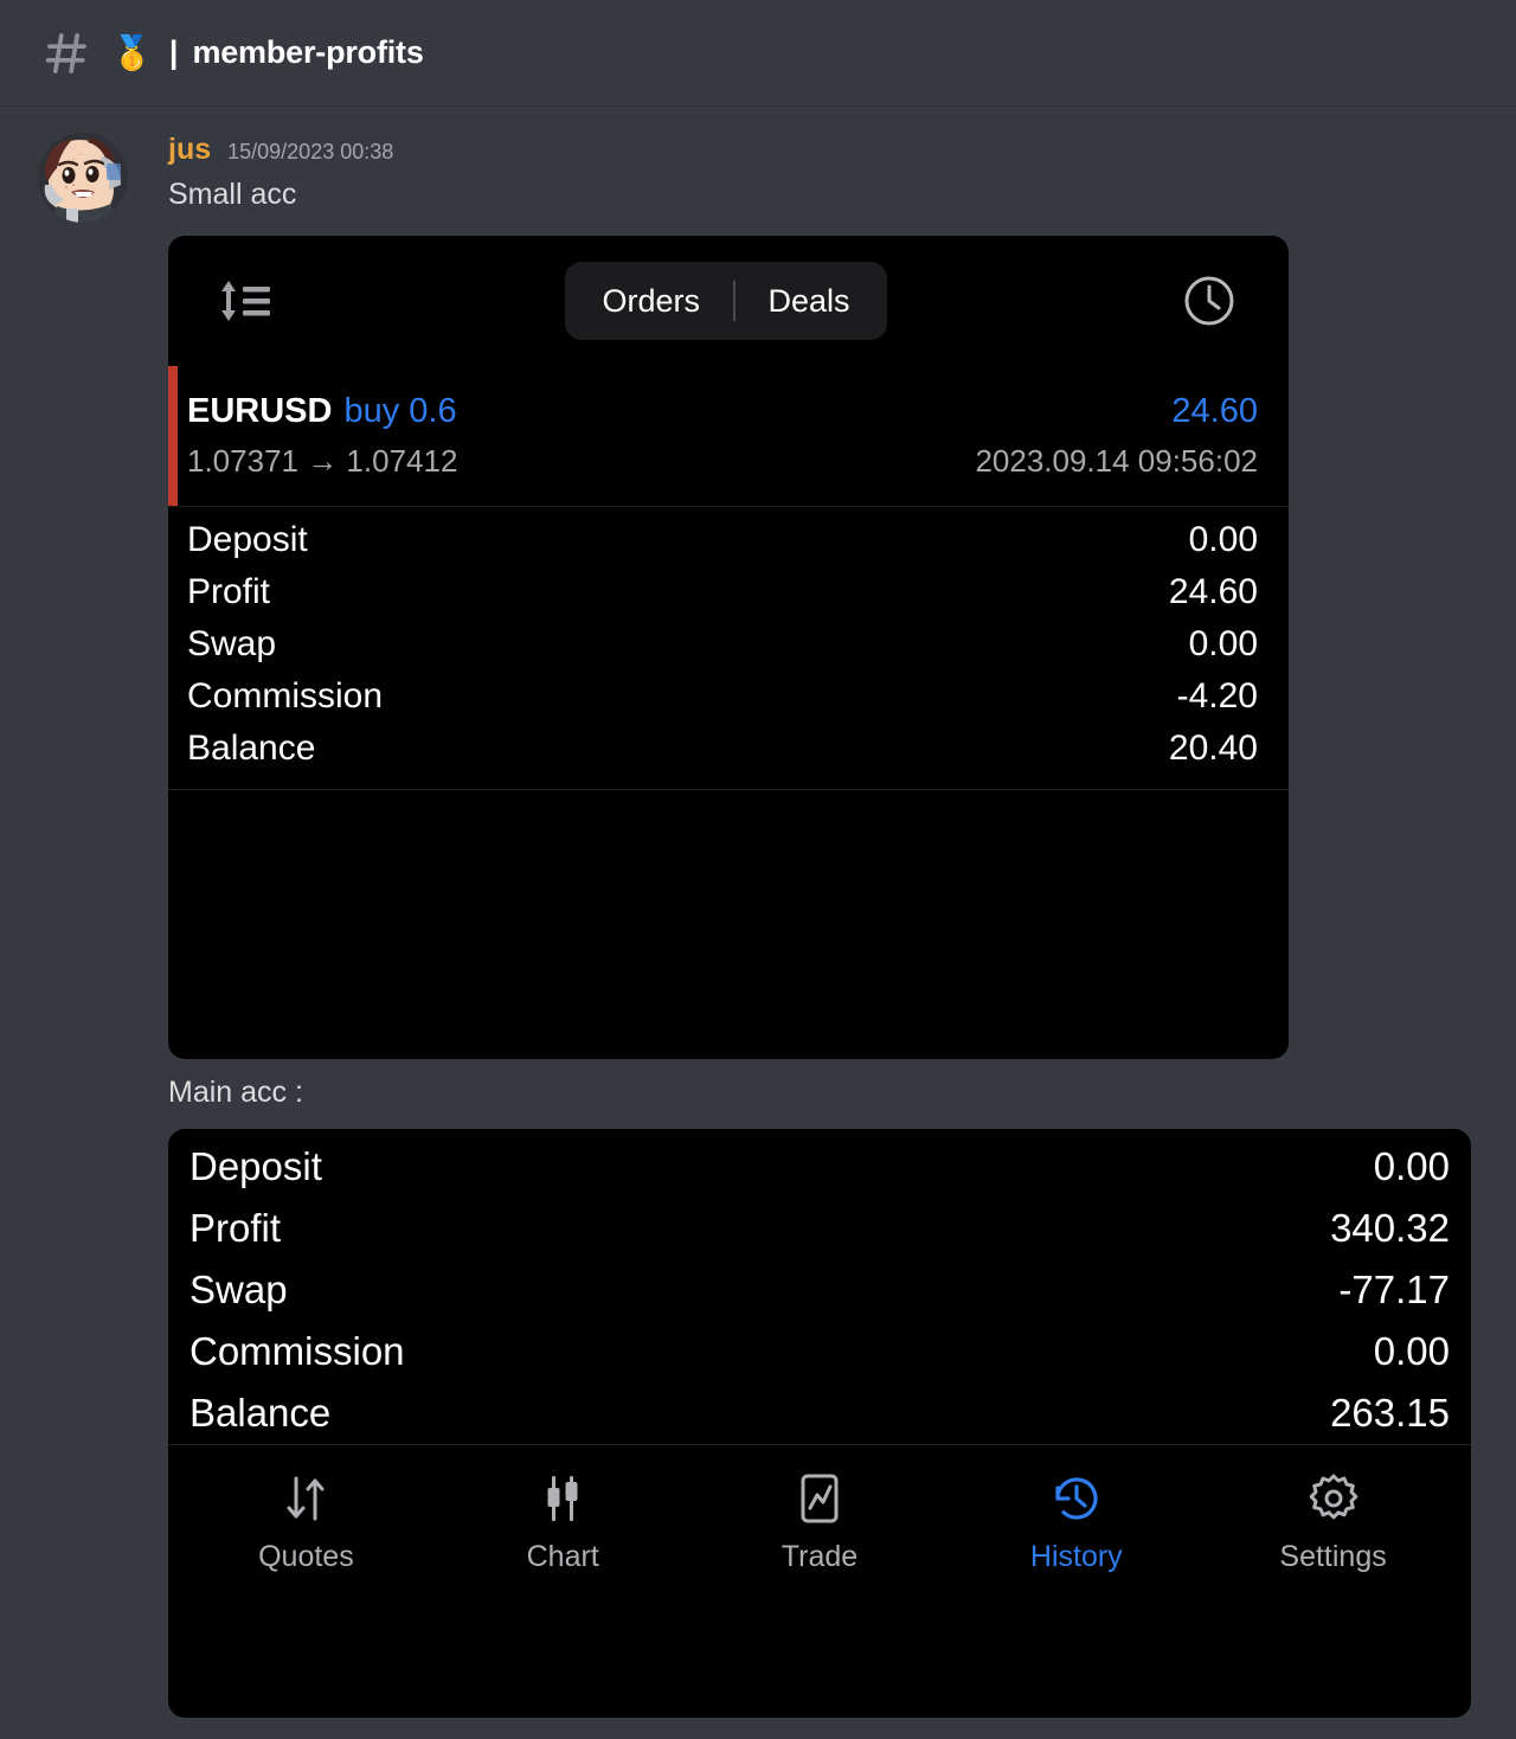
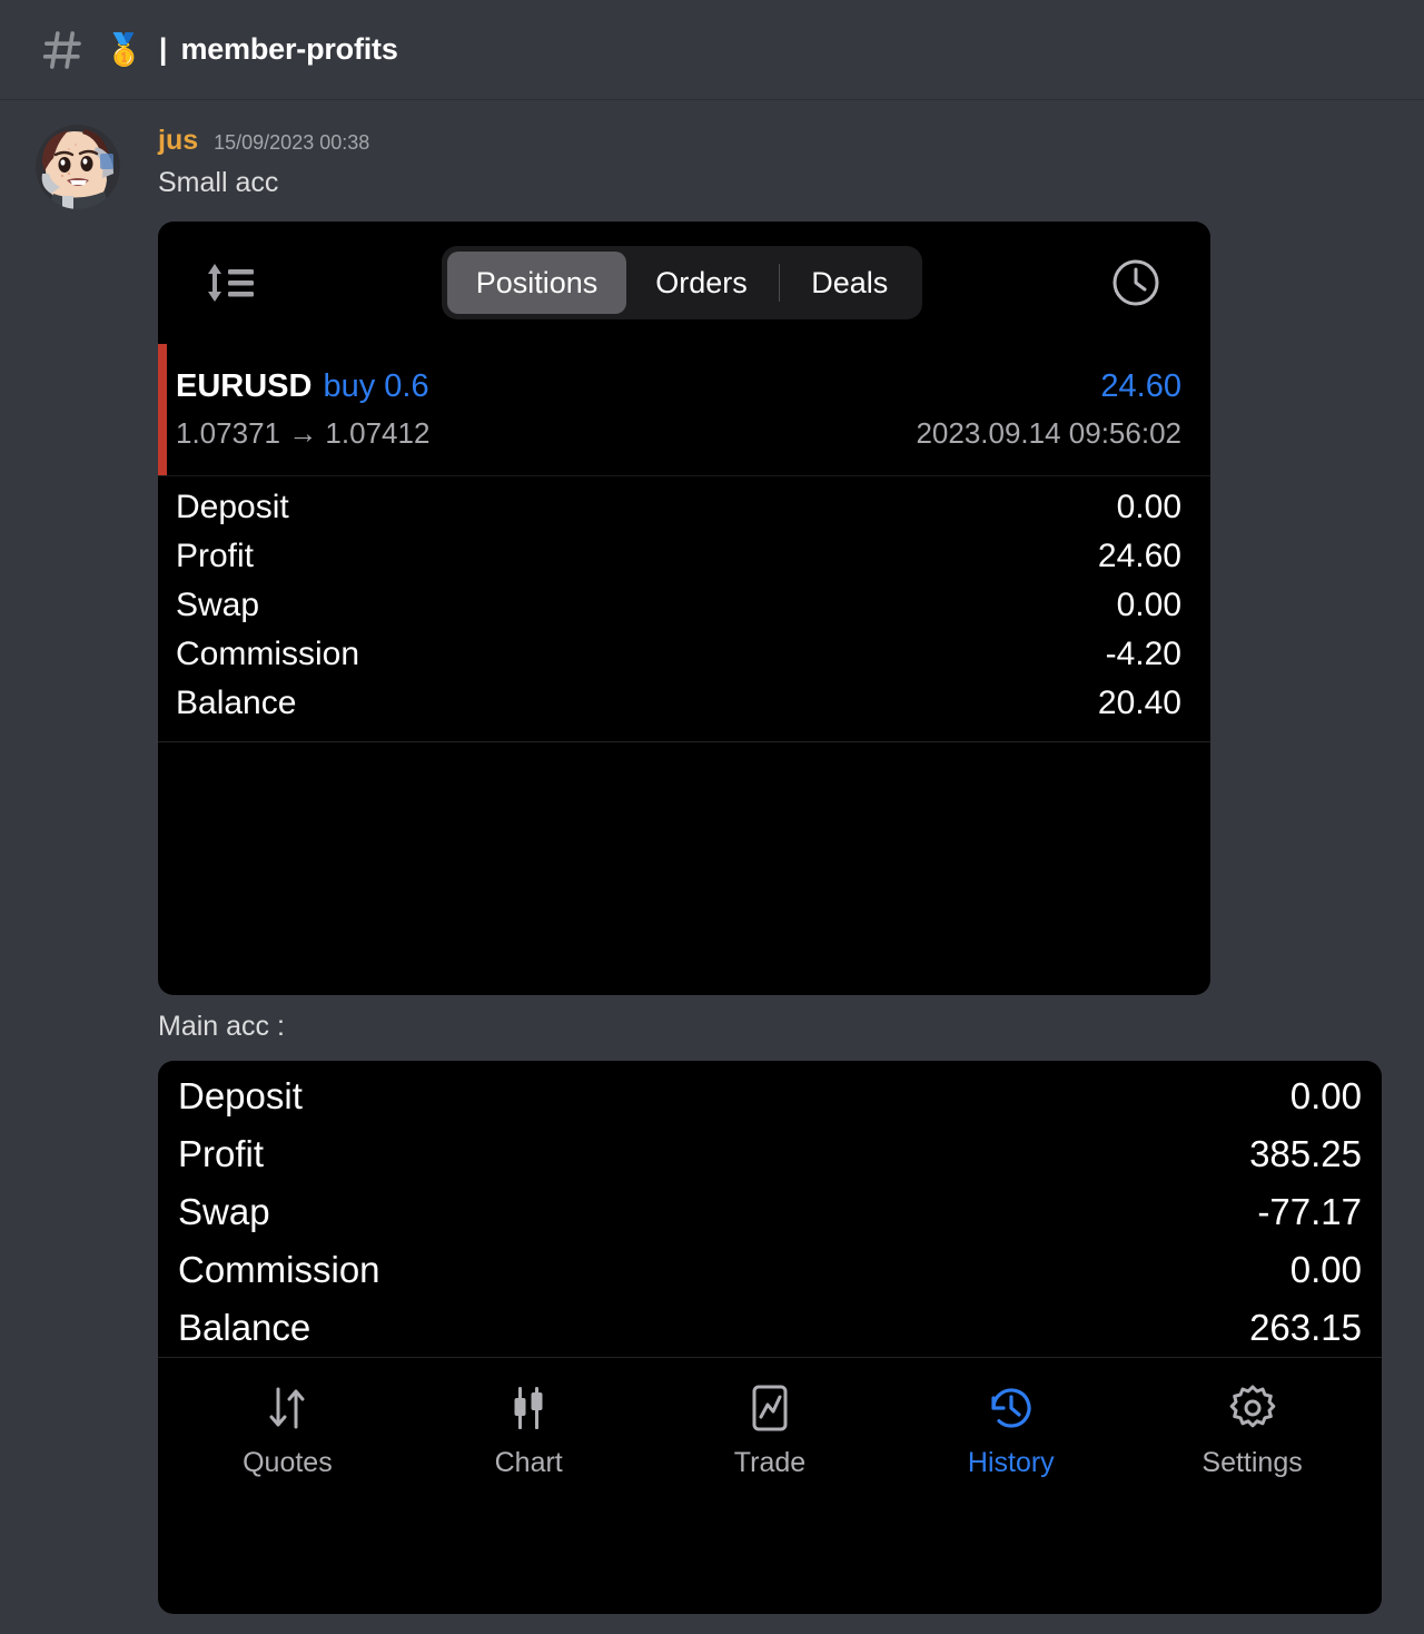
  🥇
  |
  member-profits
  jus
  15/09/2023 00:38
  Small acc
+ Positions
  Orders
  Deals
  EURUSD buy 0.6
  24.60
  1.07371 → 1.07412
  2023.09.14 09:56:02
  Deposit
  0.00
  Profit
  24.60
  Swap
  0.00
  Commission
  -4.20
  Balance
  20.40
  Main acc :
  Deposit
  0.00
  Profit
- 340.32
+ 385.25
  Swap
  -77.17
  Commission
  0.00
  Balance
  263.15
  Quotes
  Chart
  Trade
  History
  Settings
